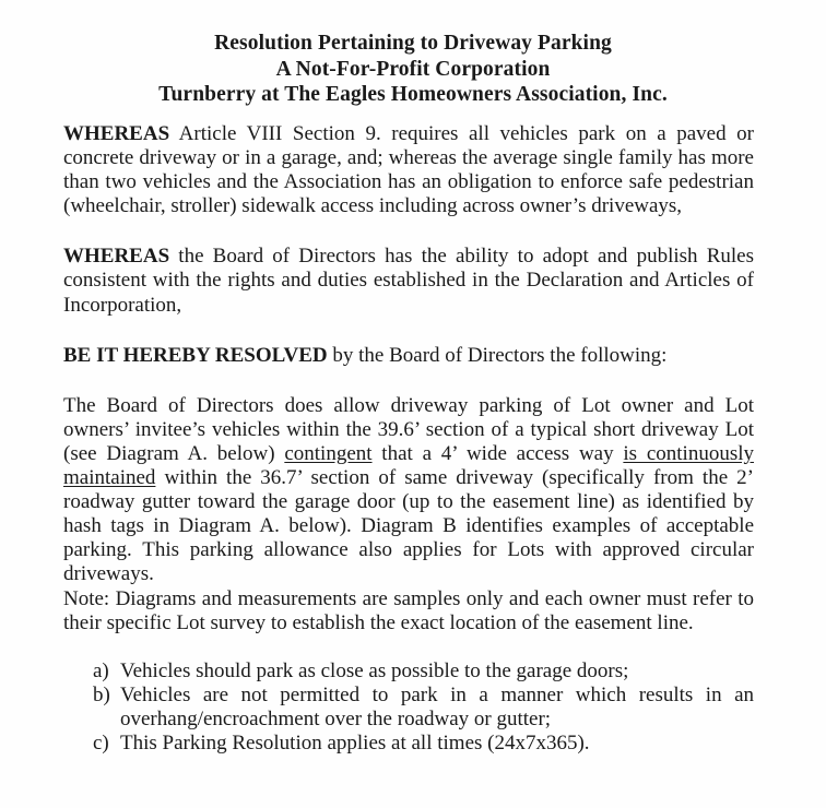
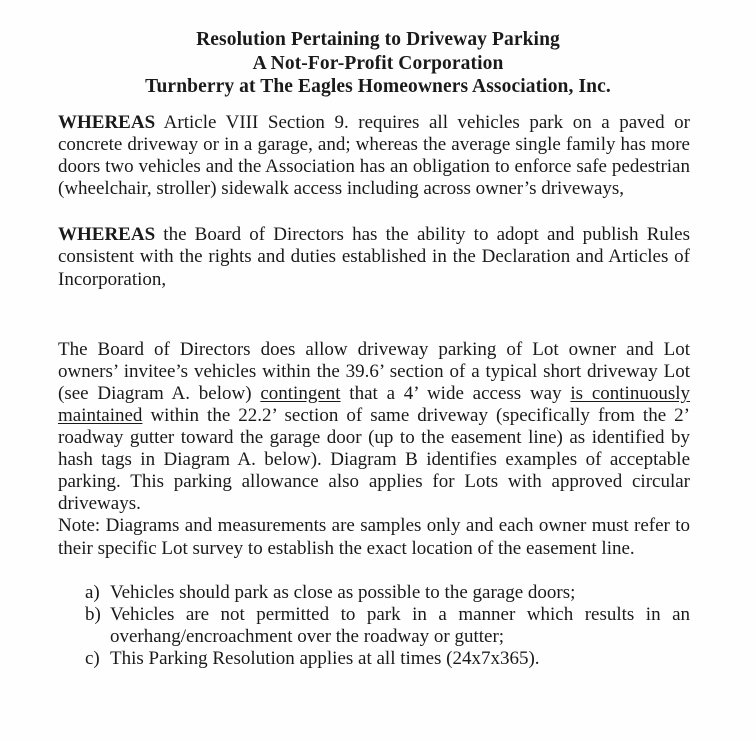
  Resolution Pertaining to Driveway Parking
  A Not-For-Profit Corporation
  Turnberry at The Eagles Homeowners Association, Inc.
- WHEREAS Article VIII Section 9. requires all vehicles park on a paved or concrete driveway or in a garage, and; whereas the average single family has more than two vehicles and the Association has an obligation to enforce safe pedestrian (wheelchair, stroller) sidewalk access including across owner’s driveways,
+ WHEREAS Article VIII Section 9. requires all vehicles park on a paved or concrete driveway or in a garage, and; whereas the average single family has more doors two vehicles and the Association has an obligation to enforce safe pedestrian (wheelchair, stroller) sidewalk access including across owner’s driveways,
  WHEREAS the Board of Directors has the ability to adopt and publish Rules consistent with the rights and duties established in the Declaration and Articles of Incorporation,
- BE IT HEREBY RESOLVED by the Board of Directors the following:
- The Board of Directors does allow driveway parking of Lot owner and Lot owners’ invitee’s vehicles within the 39.6’ section of a typical short driveway Lot (see Diagram A. below) contingent that a 4’ wide access way is continuously maintained within the 36.7’ section of same driveway (specifically from the 2’ roadway gutter toward the garage door (up to the easement line) as identified by hash tags in Diagram A. below). Diagram B identifies examples of acceptable parking. This parking allowance also applies for Lots with approved circular driveways.
+ The Board of Directors does allow driveway parking of Lot owner and Lot owners’ invitee’s vehicles within the 39.6’ section of a typical short driveway Lot (see Diagram A. below) contingent that a 4’ wide access way is continuously maintained within the 22.2’ section of same driveway (specifically from the 2’ roadway gutter toward the garage door (up to the easement line) as identified by hash tags in Diagram A. below). Diagram B identifies examples of acceptable parking. This parking allowance also applies for Lots with approved circular driveways.
  Note: Diagrams and measurements are samples only and each owner must refer to their specific Lot survey to establish the exact location of the easement line.
  a)
  Vehicles should park as close as possible to the garage doors;
  b)
  Vehicles are not permitted to park in a manner which results in an overhang/encroachment over the roadway or gutter;
  c)
  This Parking Resolution applies at all times (24x7x365).
